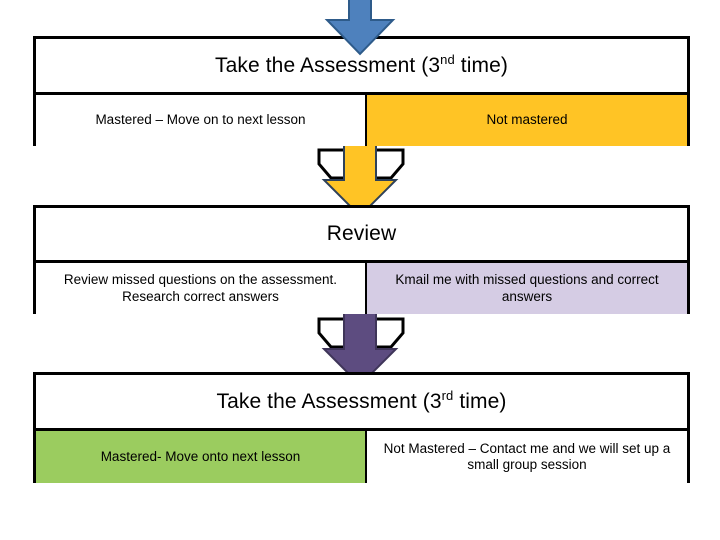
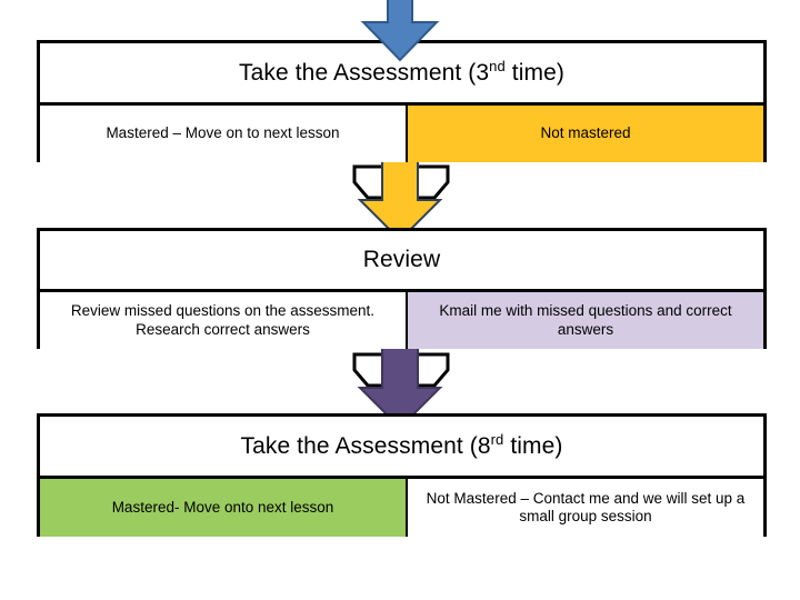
  Take the Assessment (3nd time)
  Mastered – Move on to next lesson
  Not mastered
  Review
  Review missed questions on the assessment. Research correct answers
  Kmail me with missed questions and correct answers
- Take the Assessment (3rd time)
+ Take the Assessment (8rd time)
  Mastered- Move onto next lesson
  Not Mastered – Contact me and we will set up a small group session
